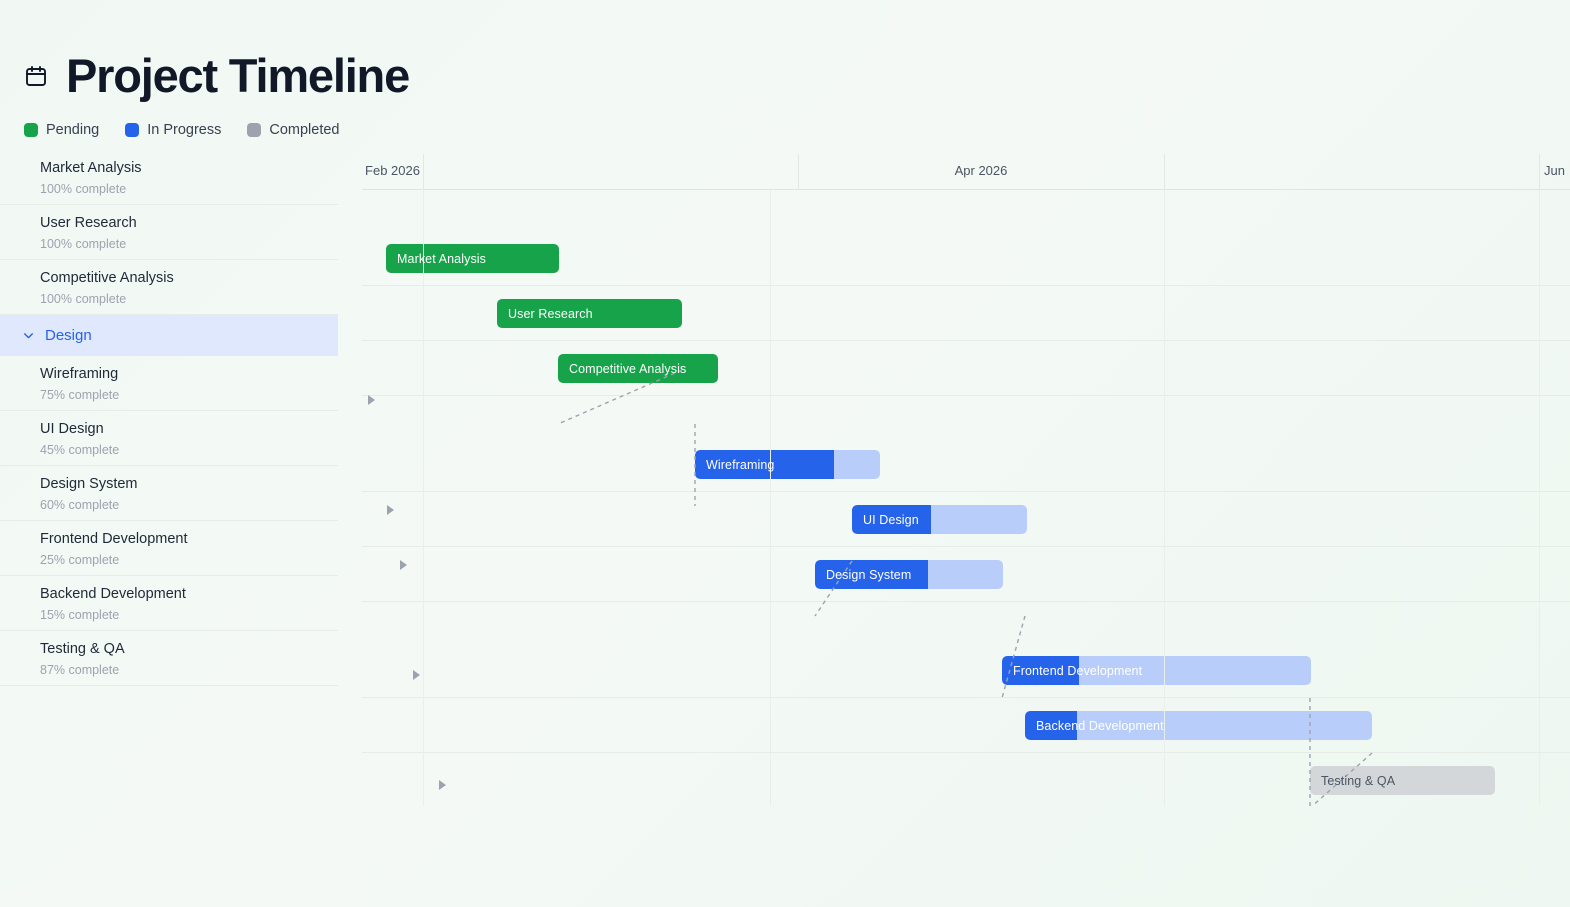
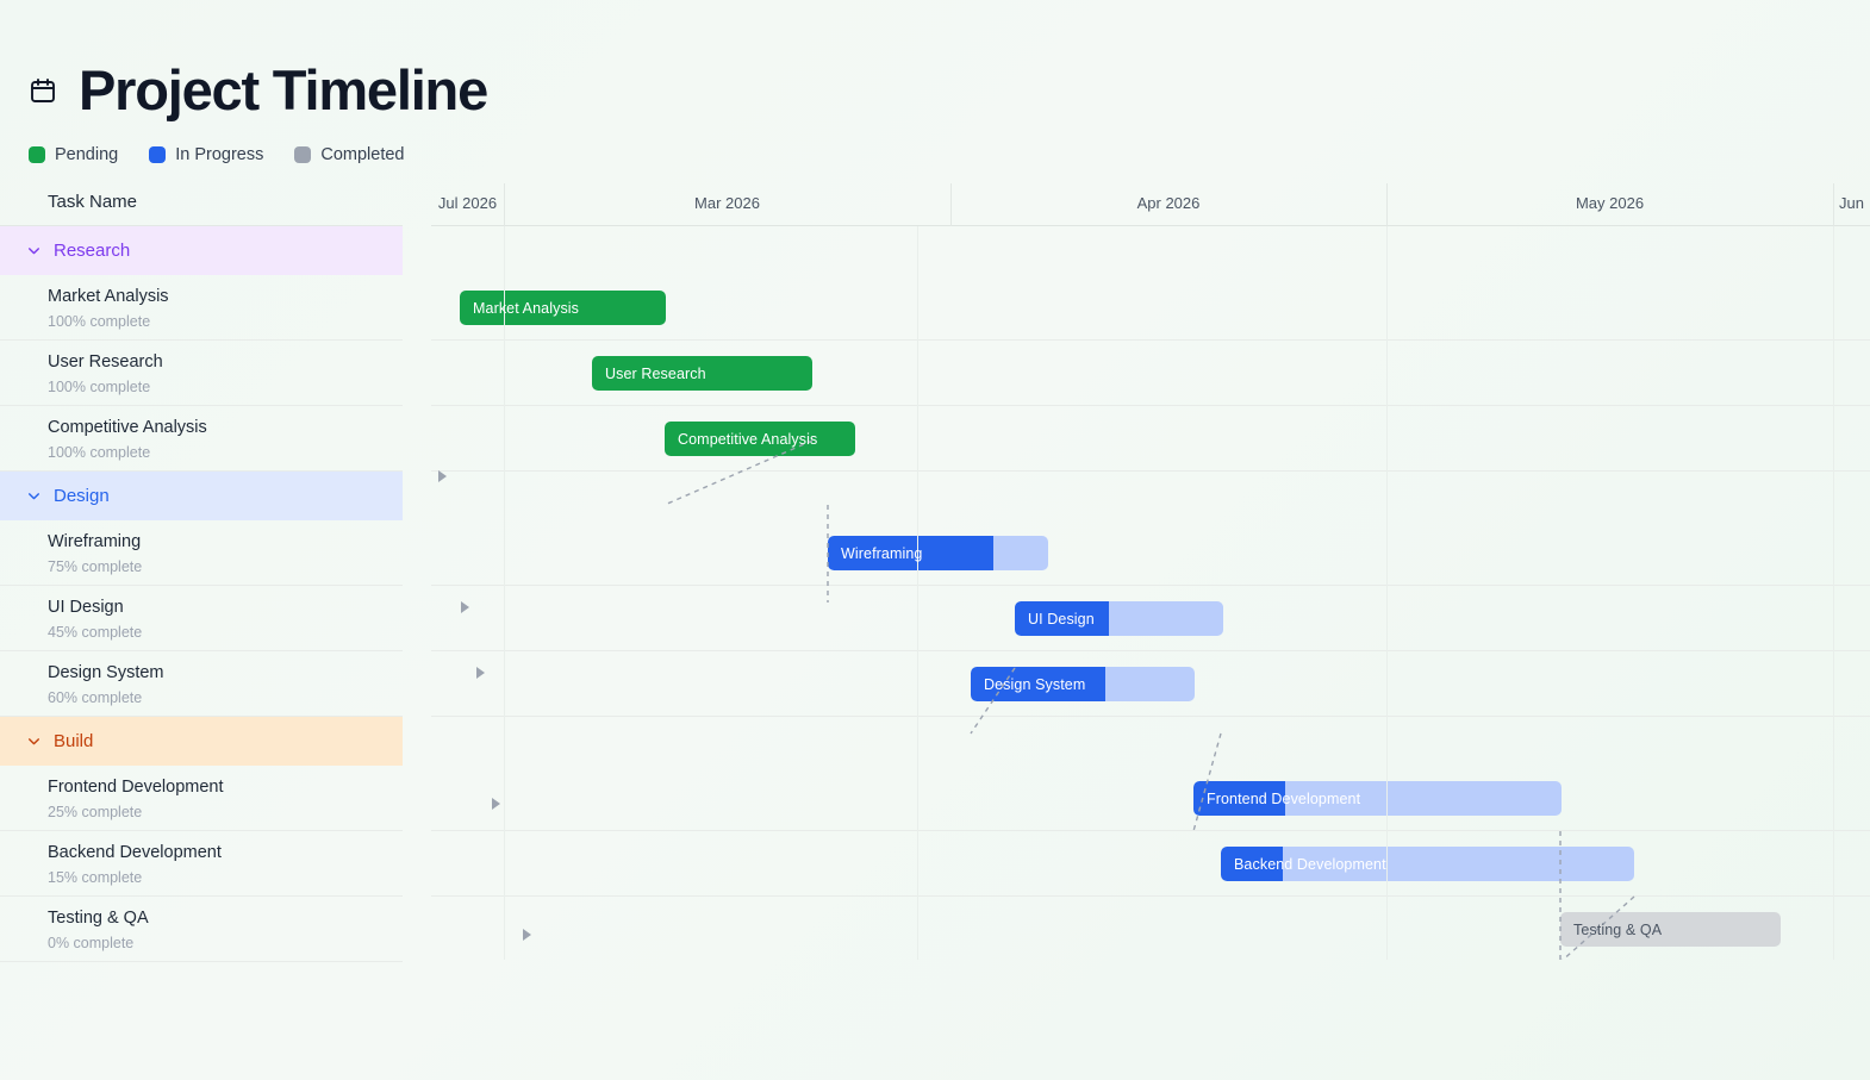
  Project Timeline
  Pending
  In Progress
  Completed
+ Task Name
+ Research
  Market Analysis
  100% complete
  User Research
  100% complete
  Competitive Analysis
  100% complete
  Design
  Wireframing
  75% complete
  UI Design
  45% complete
  Design System
  60% complete
+ Build
  Frontend Development
  25% complete
  Backend Development
  15% complete
  Testing & QA
- 87% complete
+ 0% complete
- Feb 2026
+ Jul 2026
+ Mar 2026
  Apr 2026
+ May 2026
  Jun
  Market Analysis
  User Research
  Competitive Analysis
  Wireframing
  UI Design
  Design System
  Frontend Development
  Backend Development
  Testing & QA
